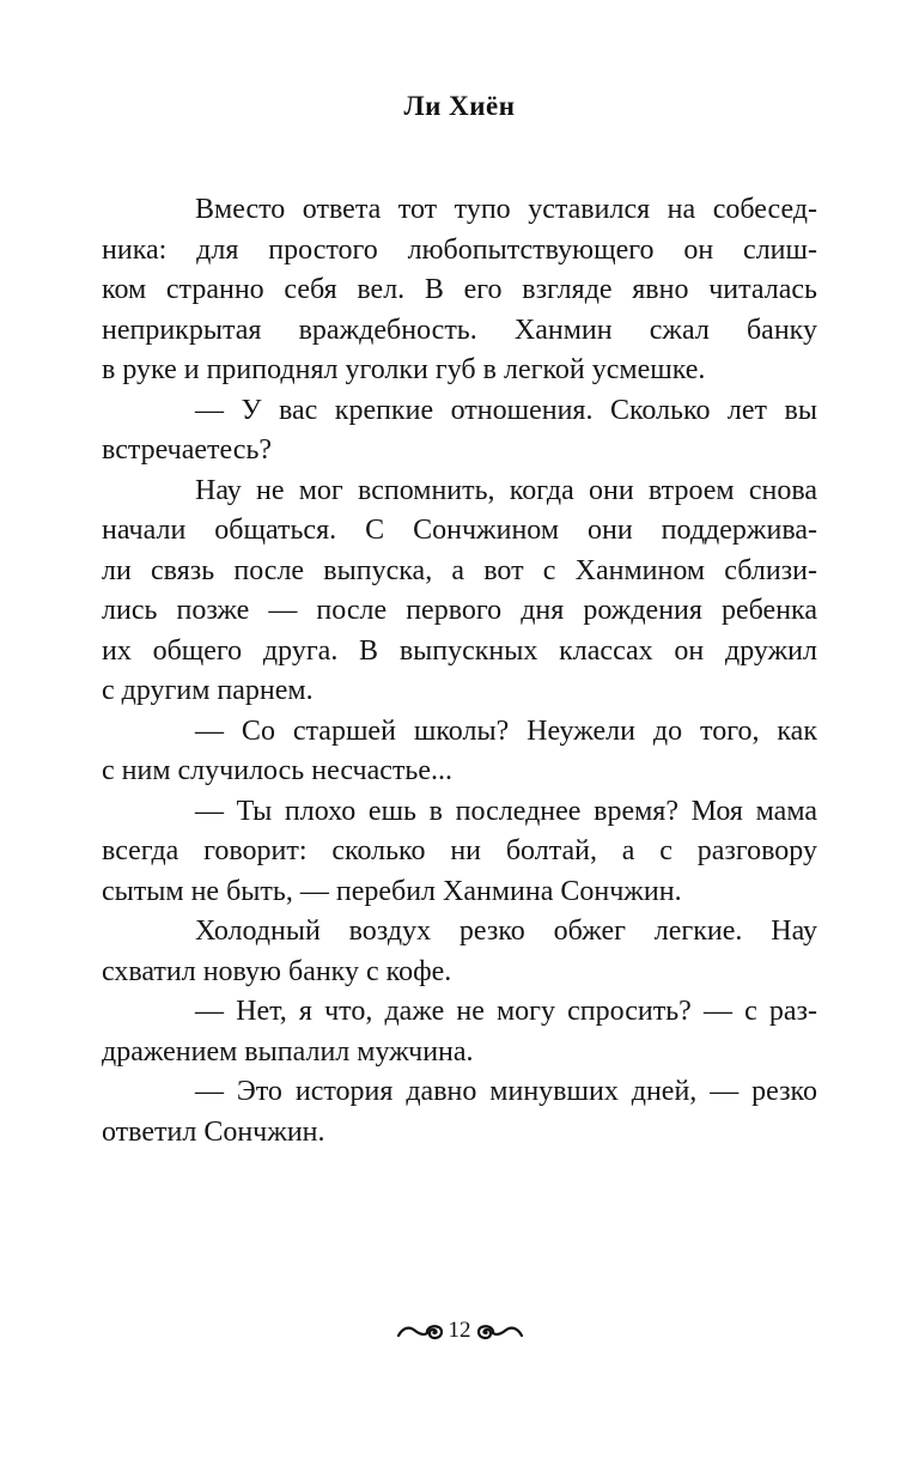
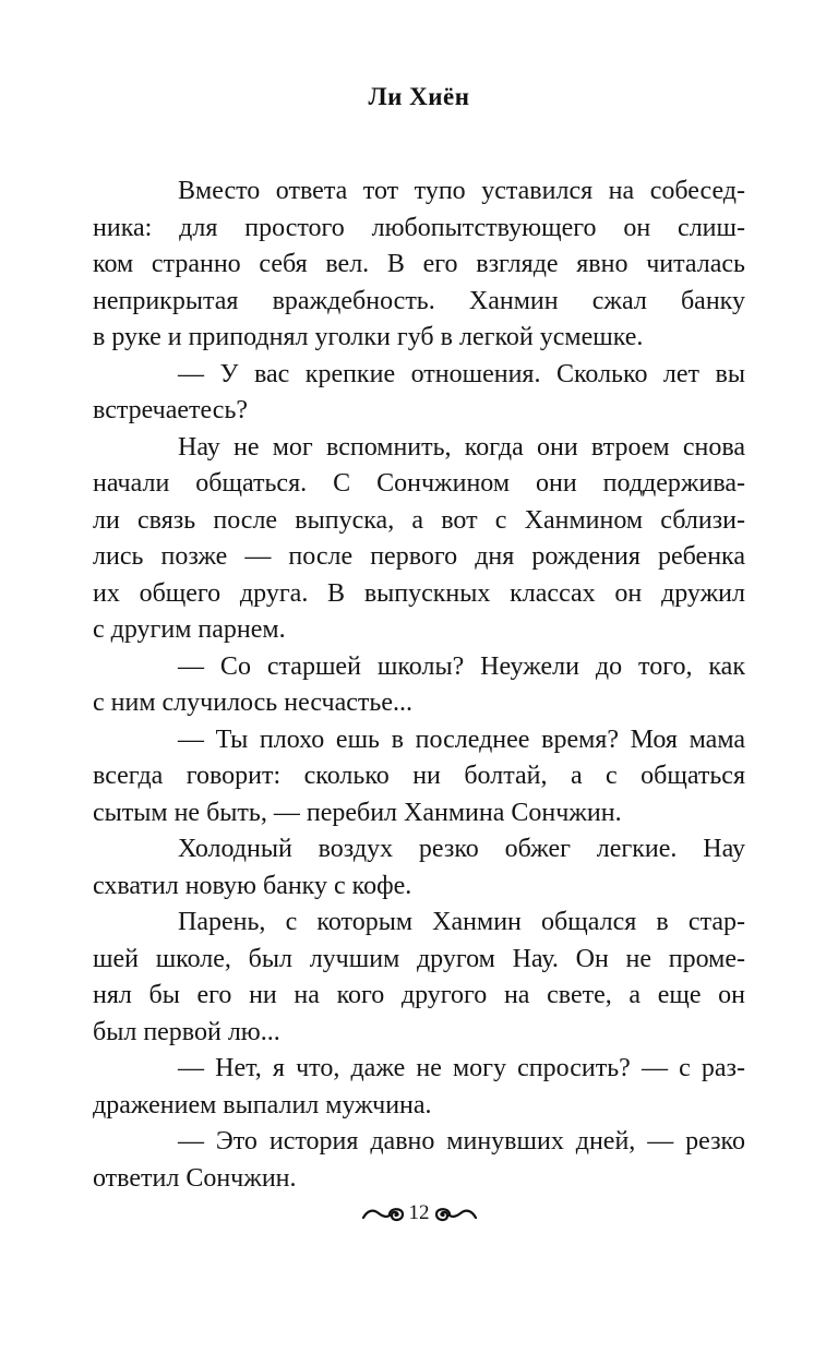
  Ли Хиён
  Вместо ответа тот тупо уставился на собесед-
  ника: для простого любопытствующего он слиш-
  ком странно себя вел. В его взгляде явно читалась
  неприкрытая враждебность. Ханмин сжал банку
  в руке и приподнял уголки губ в легкой усмешке.
  — У вас крепкие отношения. Сколько лет вы
  встречаетесь?
  Нау не мог вспомнить, когда они втроем снова
  начали общаться. С Сончжином они поддержива-
  ли связь после выпуска, а вот с Ханмином сблизи-
  лись позже — после первого дня рождения ребенка
  их общего друга. В выпускных классах он дружил
  с другим парнем.
  — Со старшей школы? Неужели до того, как
  с ним случилось несчастье...
  — Ты плохо ешь в последнее время? Моя мама
- всегда говорит: сколько ни болтай, а с разговору
+ всегда говорит: сколько ни болтай, а с общаться
  сытым не быть, — перебил Ханмина Сончжин.
  Холодный воздух резко обжег легкие. Нау
  схватил новую банку с кофе.
+ Парень, с которым Ханмин общался в стар-
+ шей школе, был лучшим другом Нау. Он не проме-
+ нял бы его ни на кого другого на свете, а еще он
+ был первой лю...
  — Нет, я что, даже не могу спросить? — с раз-
  дражением выпалил мужчина.
  — Это история давно минувших дней, — резко
  ответил Сончжин.
  12
